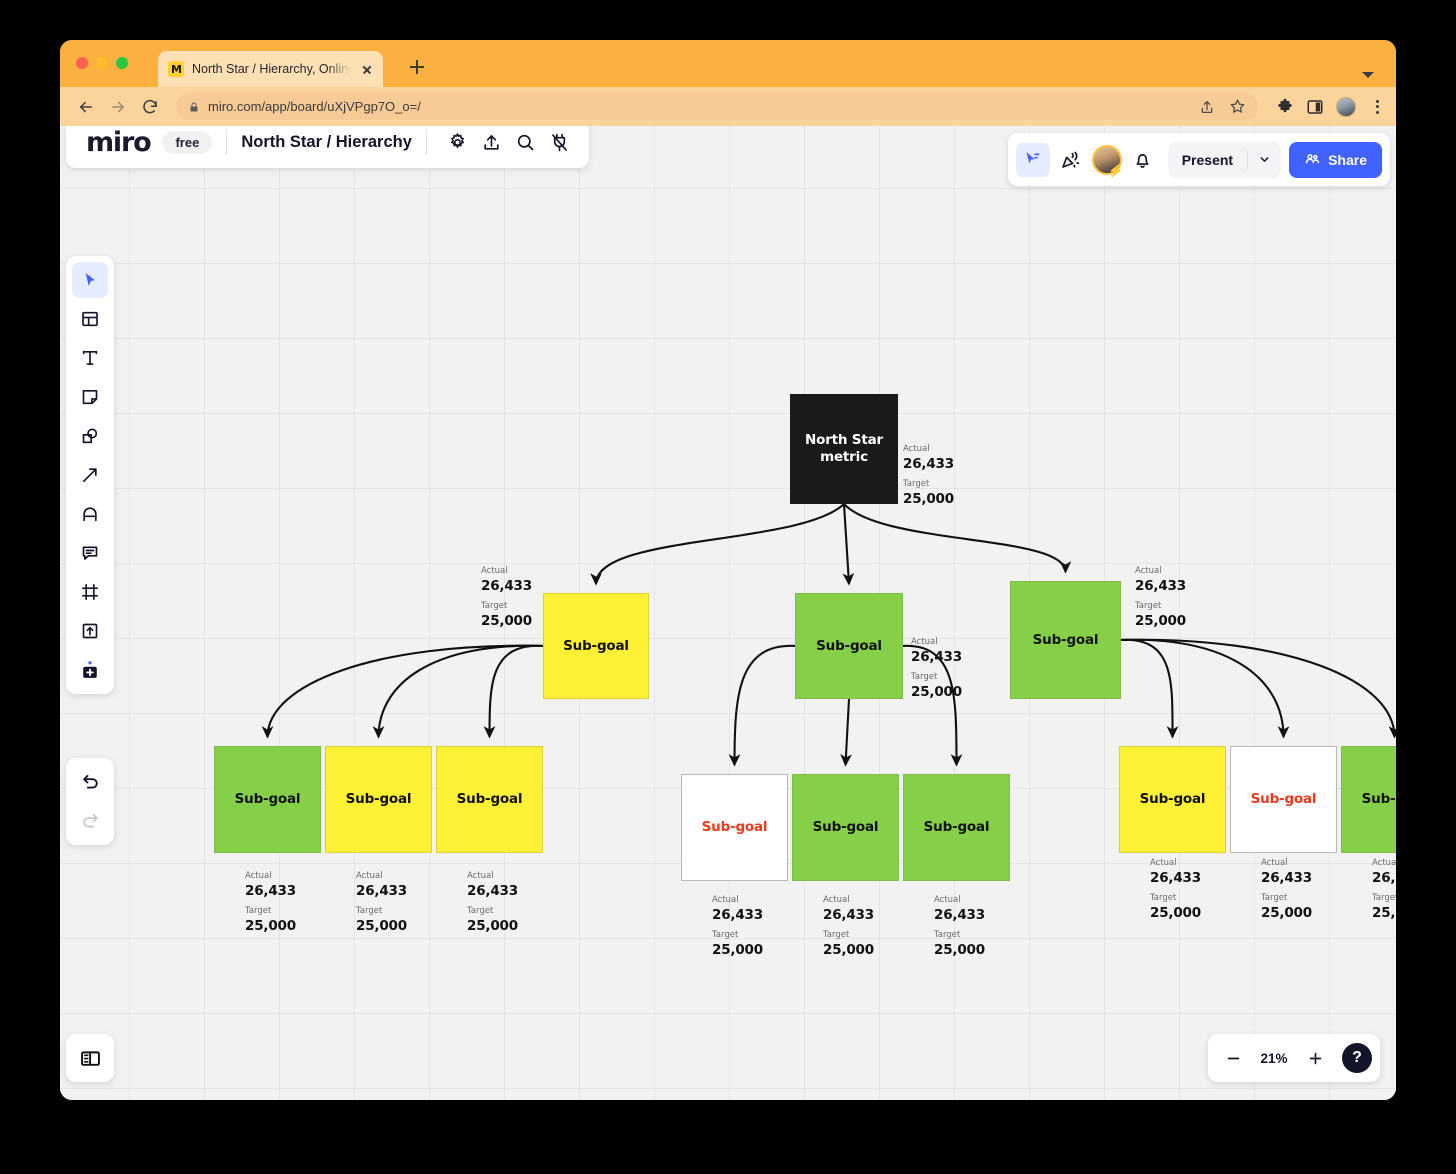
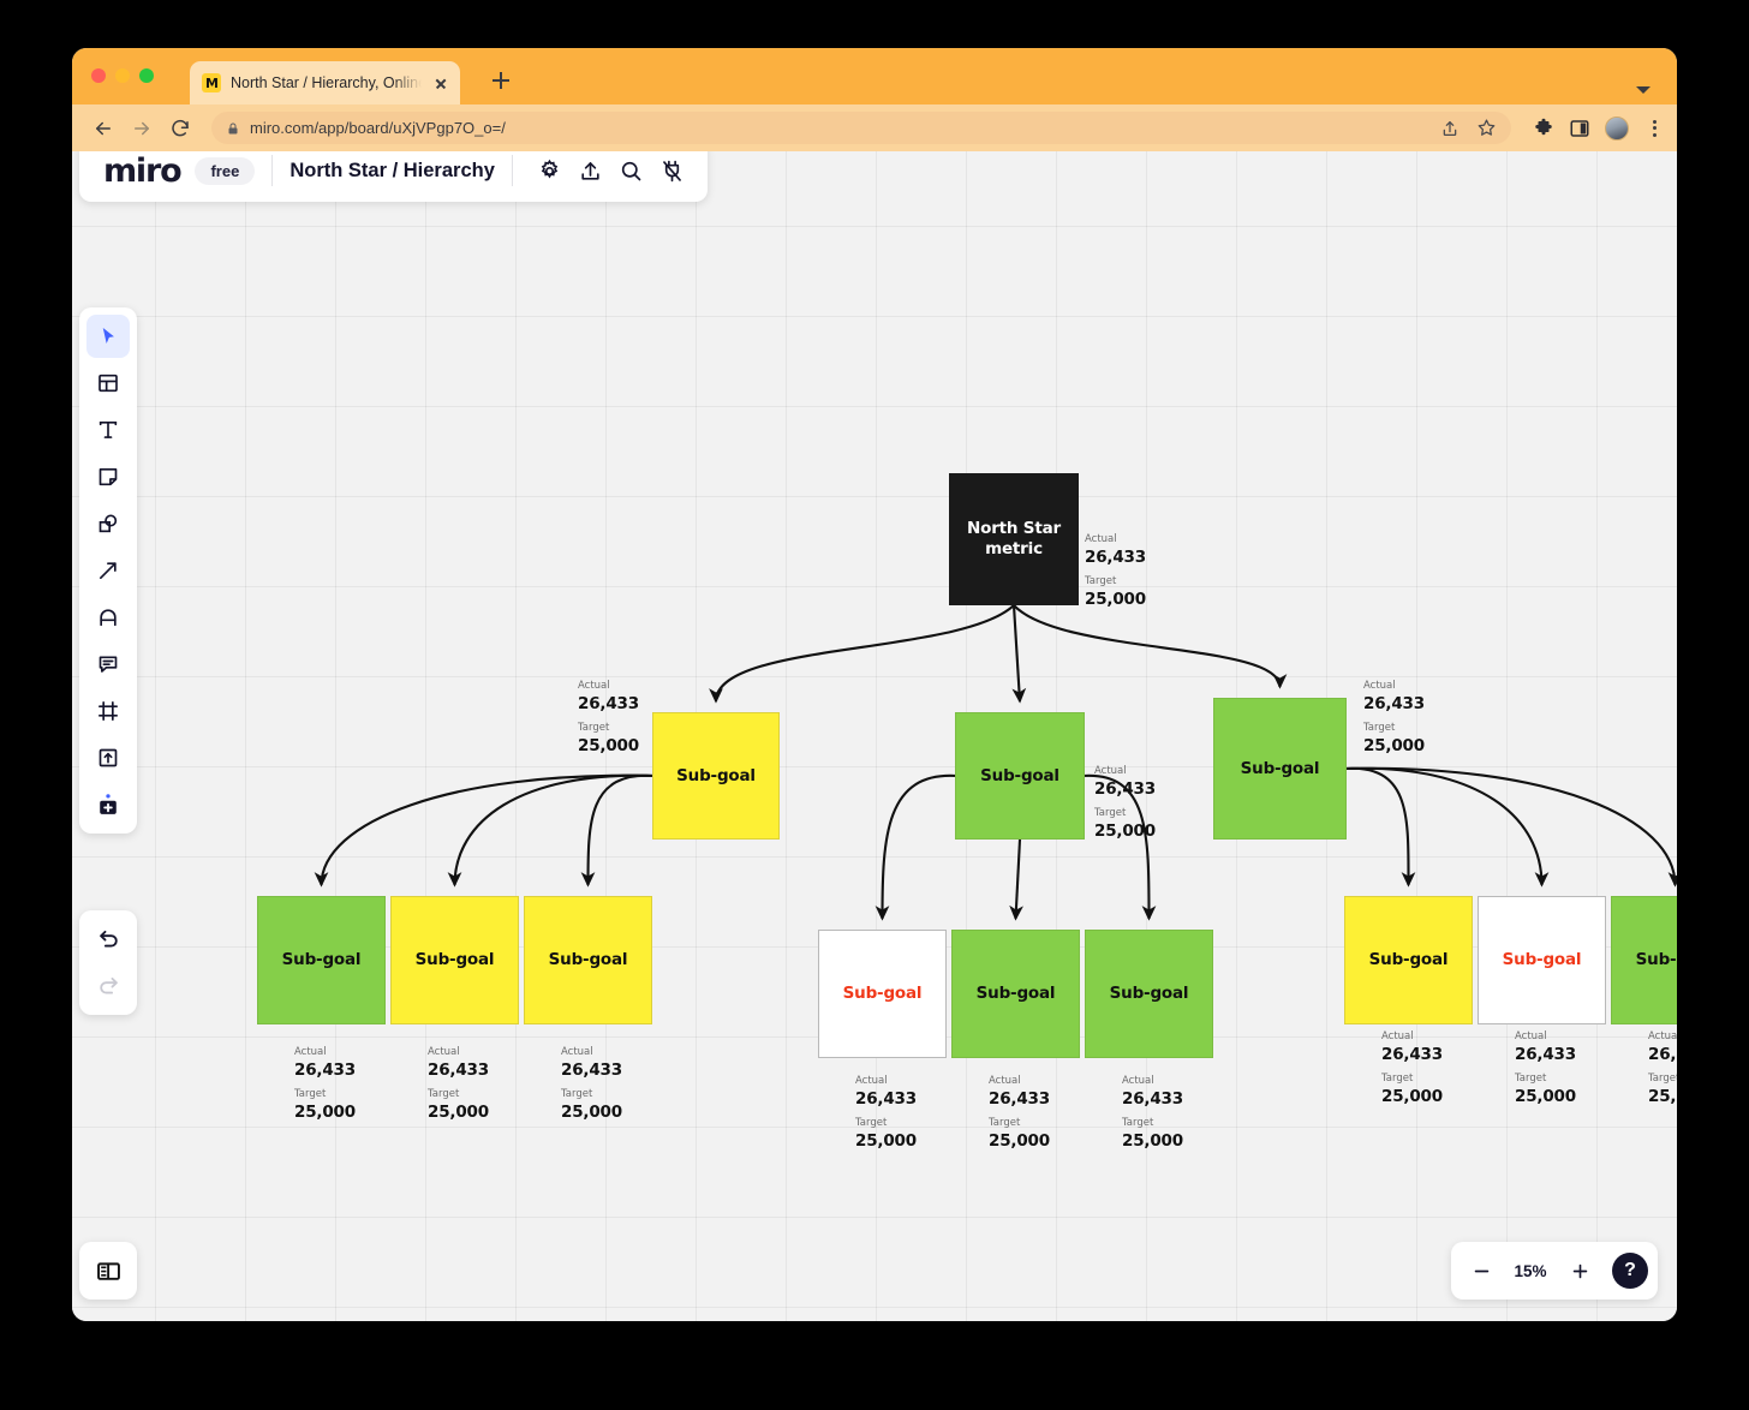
  M
  North Star / Hierarchy, Onlin
  miro.com/app/board/uXjVPgp7O_o=/
  North Star
  metric
  Actual
  26,433
  Target
  25,000
  Sub-goal
  Actual
  26,433
  Target
  25,000
  Sub-goal
  Actual
  26,433
  Target
  25,000
  Sub-goal
  Actual
  26,433
  Target
  25,000
  Sub-goal
  Actual
  26,433
  Target
  25,000
  Sub-goal
  Actual
  26,433
  Target
  25,000
  Sub-goal
  Actual
  26,433
  Target
  25,000
  Sub-goal
  Actual
  26,433
  Target
  25,000
  Sub-goal
  Actual
  26,433
  Target
  25,000
  Sub-goal
  Actual
  26,433
  Target
  25,000
  Sub-goal
  Actual
  26,433
  Target
  25,000
  Sub-goal
  Actual
  26,433
  Target
  25,000
  Actua
  Targe
  miro
  free
  North Star / Hierarchy
- ⚡
- Present
- Share
- 21%
+ 15%
  ?
